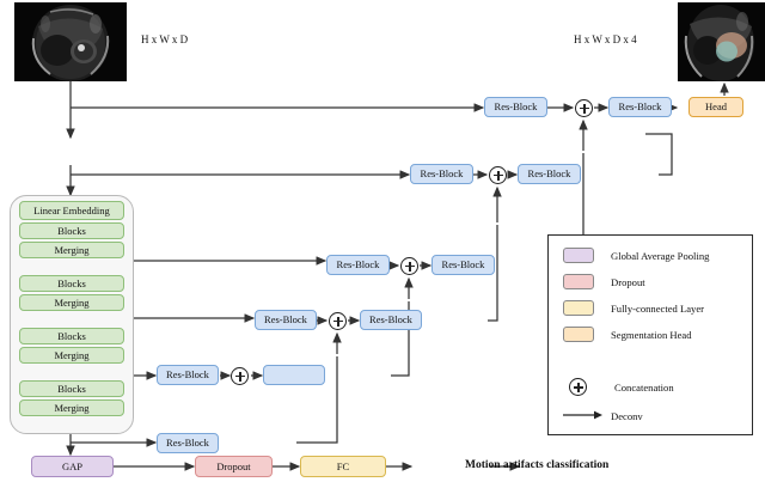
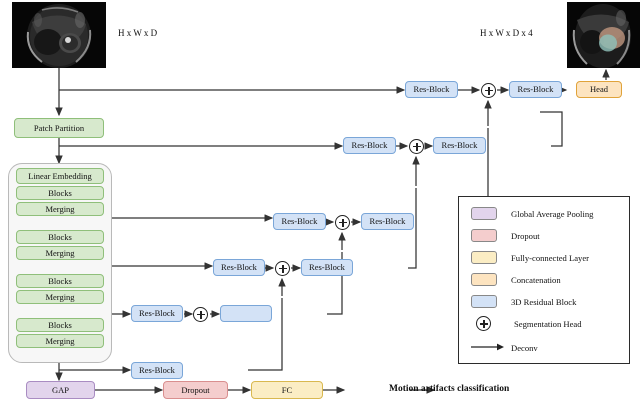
  H x W x D
  H x W x D x 4
+ Patch Partition
  Linear Embedding
  Blocks
  Merging
  Blocks
  Merging
  Blocks
  Merging
  Blocks
  Merging
  Res-Block
  Res-Block
  Head
  Res-Block
  Res-Block
  Res-Block
  Res-Block
  Res-Block
  Res-Block
  Res-Block
  Res-Block
  GAP
  Dropout
  FC
  Motion artifacts classification
  Global Average Pooling
  Dropout
  Fully-connected Layer
- Segmentation Head
+ Concatenation
+ 3D Residual Block
- Concatenation
+ Segmentation Head
  Deconv
